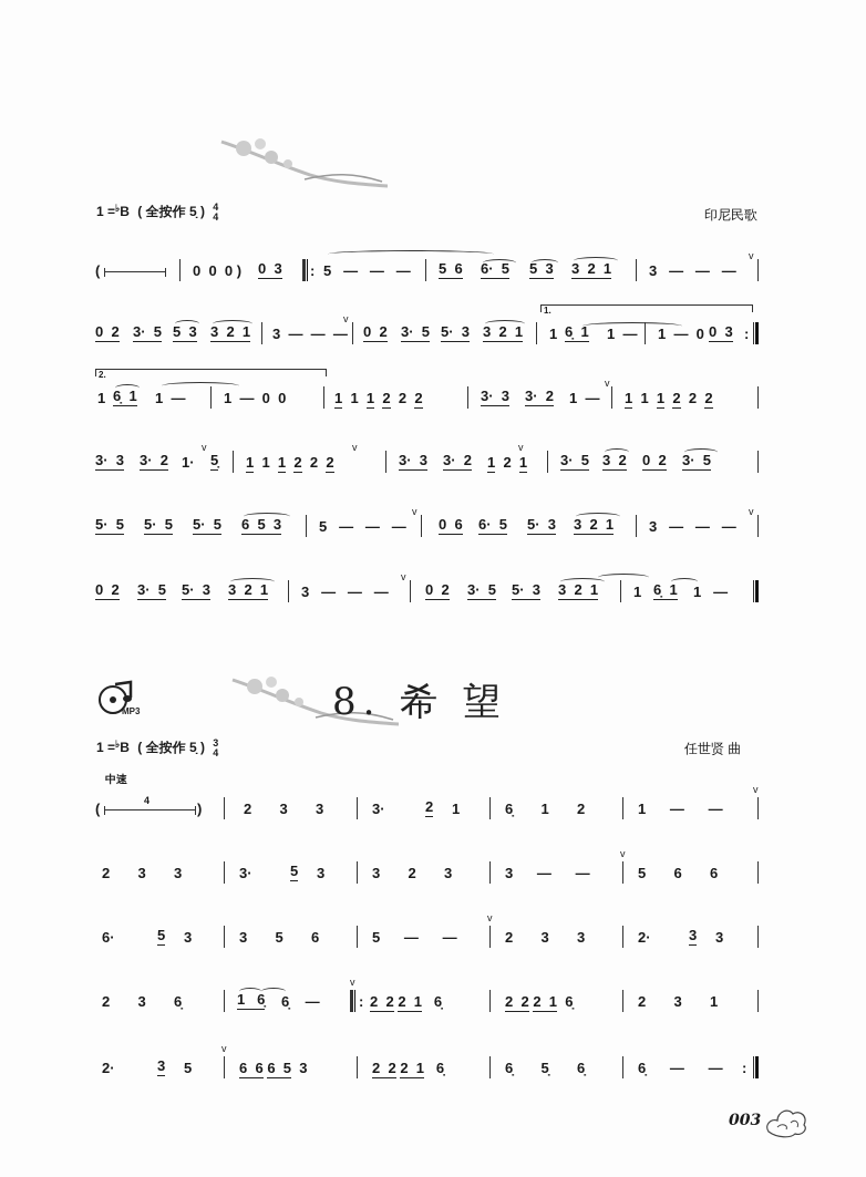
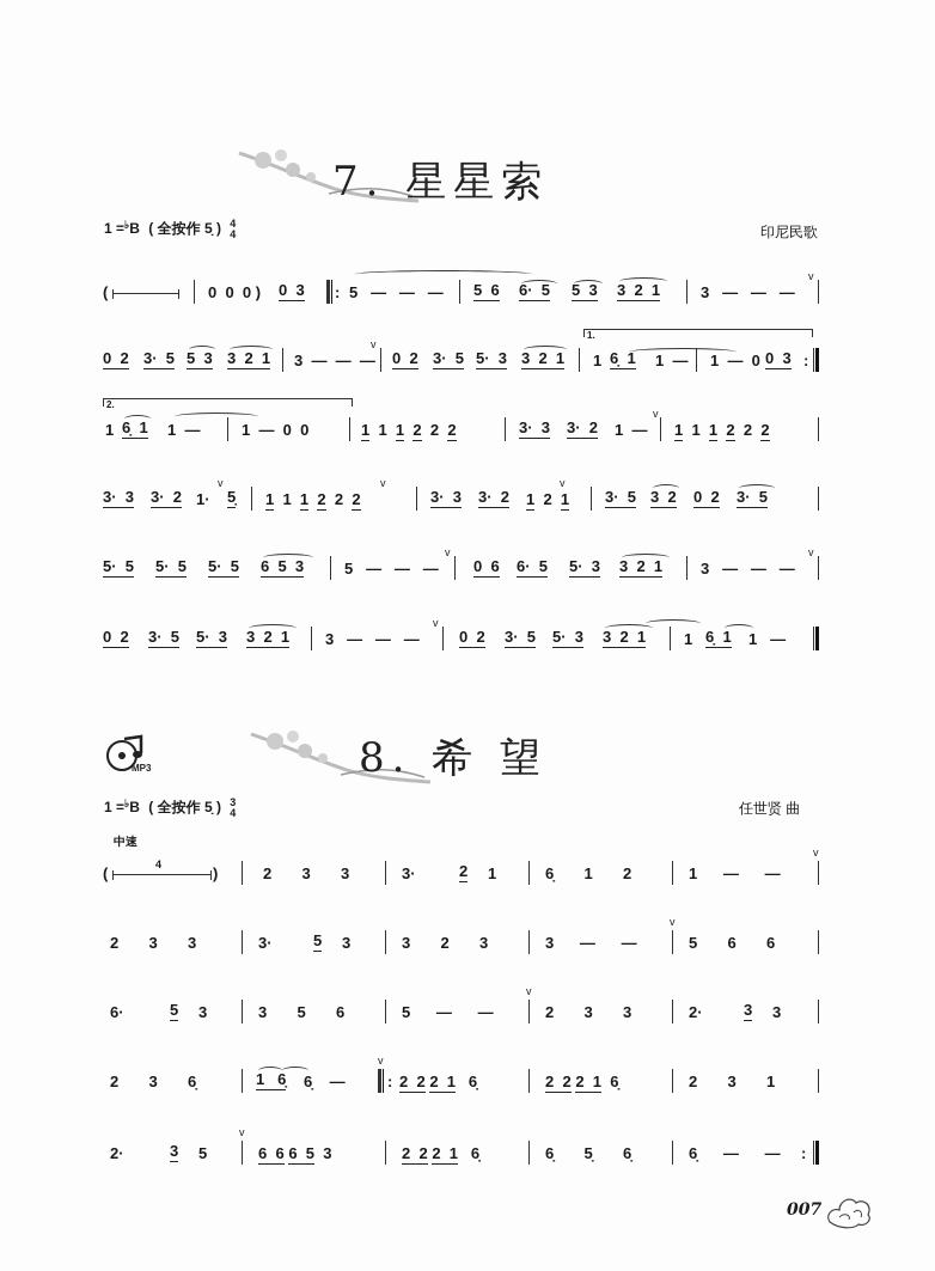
+ 7. 星星索
  1 =♭B ( 全按作 5̣ )
  4
  4
  印尼民歌
  (
  0 0 0 )
  0 3
  :
  5 — — —
  5 6
  6· 5
  5 3
  3 2 1
  3 — — —
  v
  0 2
  3· 5
  5 3
  3 2 1
  3 — — —
  v
  0 2
  3· 5
  5· 3
  3 2 1
  1.
  1
  6̣ 1
  1 —
  1 — 0
  0 3
  :
  2.
  1
  6̣ 1
  1 —
  1 — 0 0
  1 1 1 2 2 2
  3· 3
  3· 2
  1 —
  v
  1 1 1 2 2 2
  3· 3
  3· 2
  1·
  v
  5̣
  1 1 1 2 2 2
  v
  3· 3
  3· 2
  1 2 1
  v
  3· 5
  3 2
  0 2
  3· 5
  5· 5
  5· 5
  5· 5
  6 5 3
  5 — — —
  v
  0 6
  6· 5
  5· 3
  3 2 1
  3 — — —
  v
  0 2
  3· 5
  5· 3
  3 2 1
  3 — — —
  v
  0 2
  3· 5
  5· 3
  3 2 1
  1
  6̣ 1
  1 —
  MP3
  8. 希 望
  1 =♭B ( 全按作 5̣ )
  3
  4
  任世贤 曲
  中速
  (
  4
  )
  2 3 3
  3·
  2
  1
  6̣ 1 2
  1 — —
  v
  2 3 3
  3·
  5
  3
  3 2 3
  3 — —
  v
  5 6 6
  6·
  5
  3
  3 5 6
  5 — —
  v
  2 3 3
  2·
  3
  3
  2 3 6̣
  1 6̣
  6̣ —
  v
  :
  2 2 2 1 6̣
  2 2 2 1 6̣
  2 3 1
  2·
  3
  5
  v
  6 6 6 5 3
  2 2 2 1 6̣
  6̣ 5̣ 6̣
  6̣ — —
  :
- 003
+ 007
